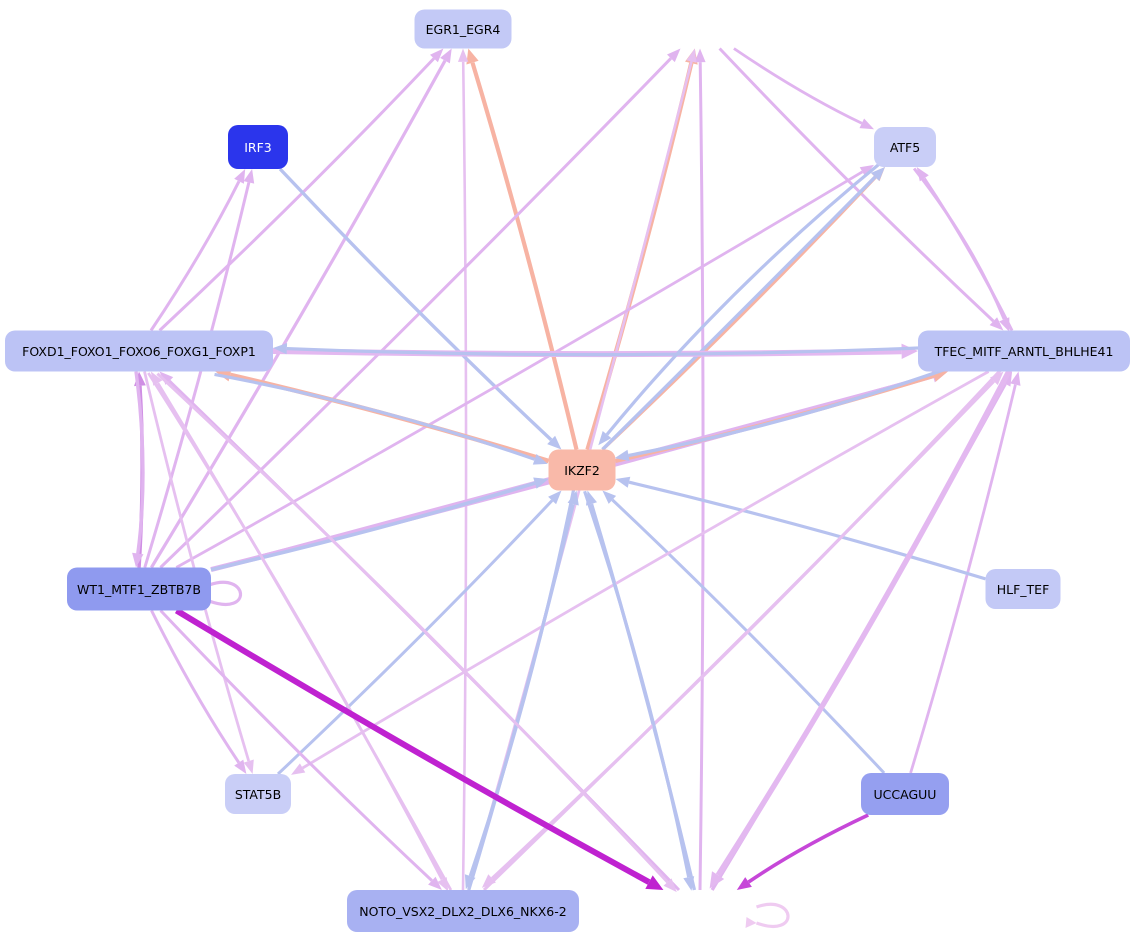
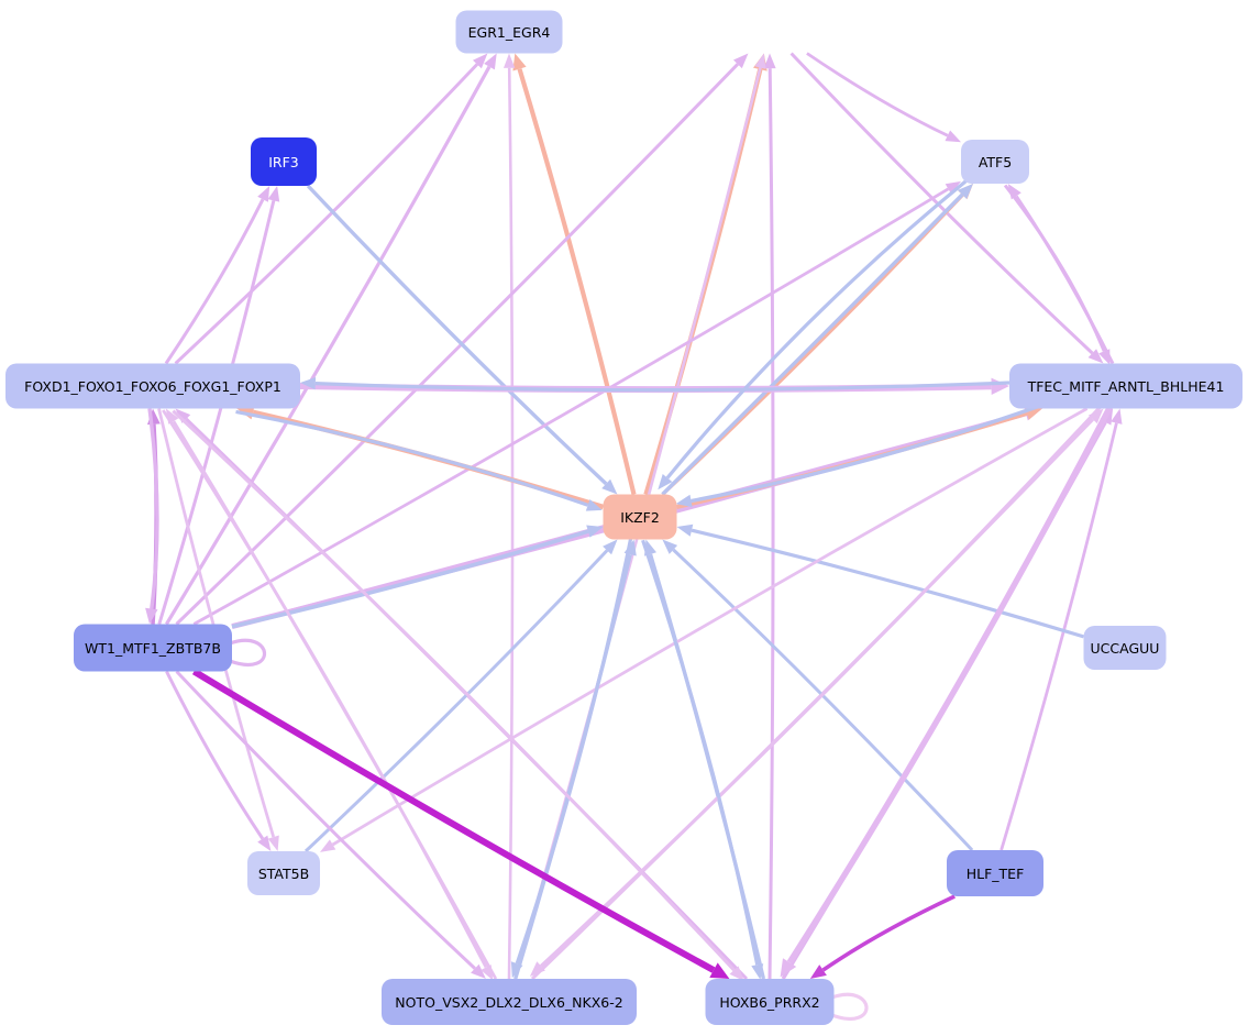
  EGR1_EGR4
  IRF3
  ATF5
  FOXD1_FOXO1_FOXO6_FOXG1_FOXP1
  TFEC_MITF_ARNTL_BHLHE41
  IKZF2
  WT1_MTF1_ZBTB7B
- HLF_TEF
+ UCCAGUU
  STAT5B
- UCCAGUU
+ HLF_TEF
  NOTO_VSX2_DLX2_DLX6_NKX6-2
+ HOXB6_PRRX2
